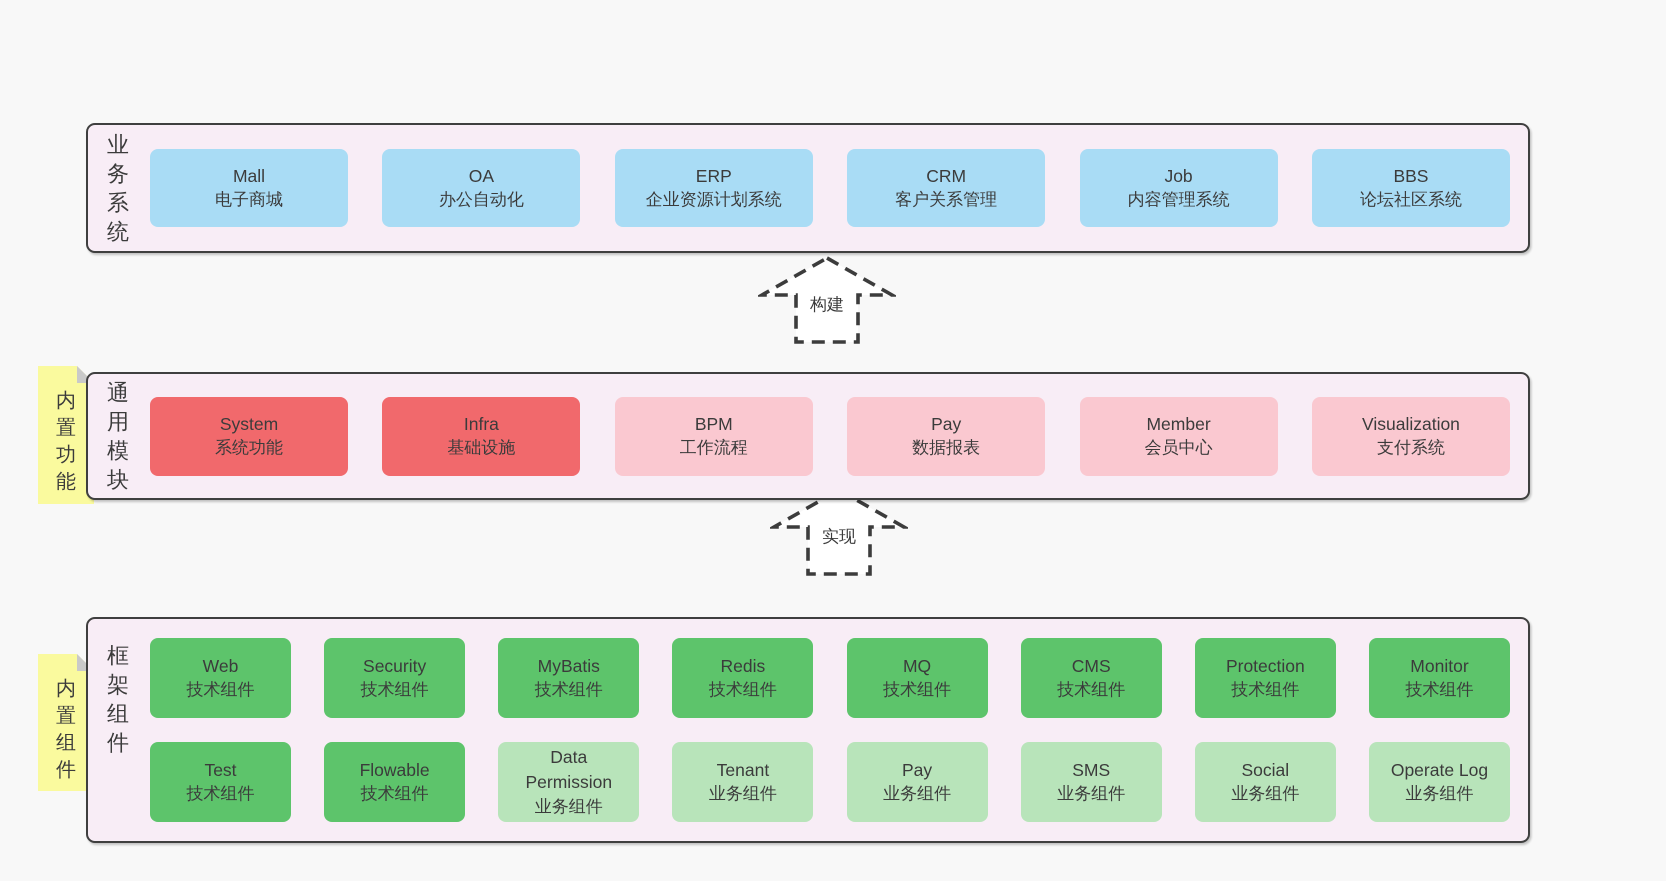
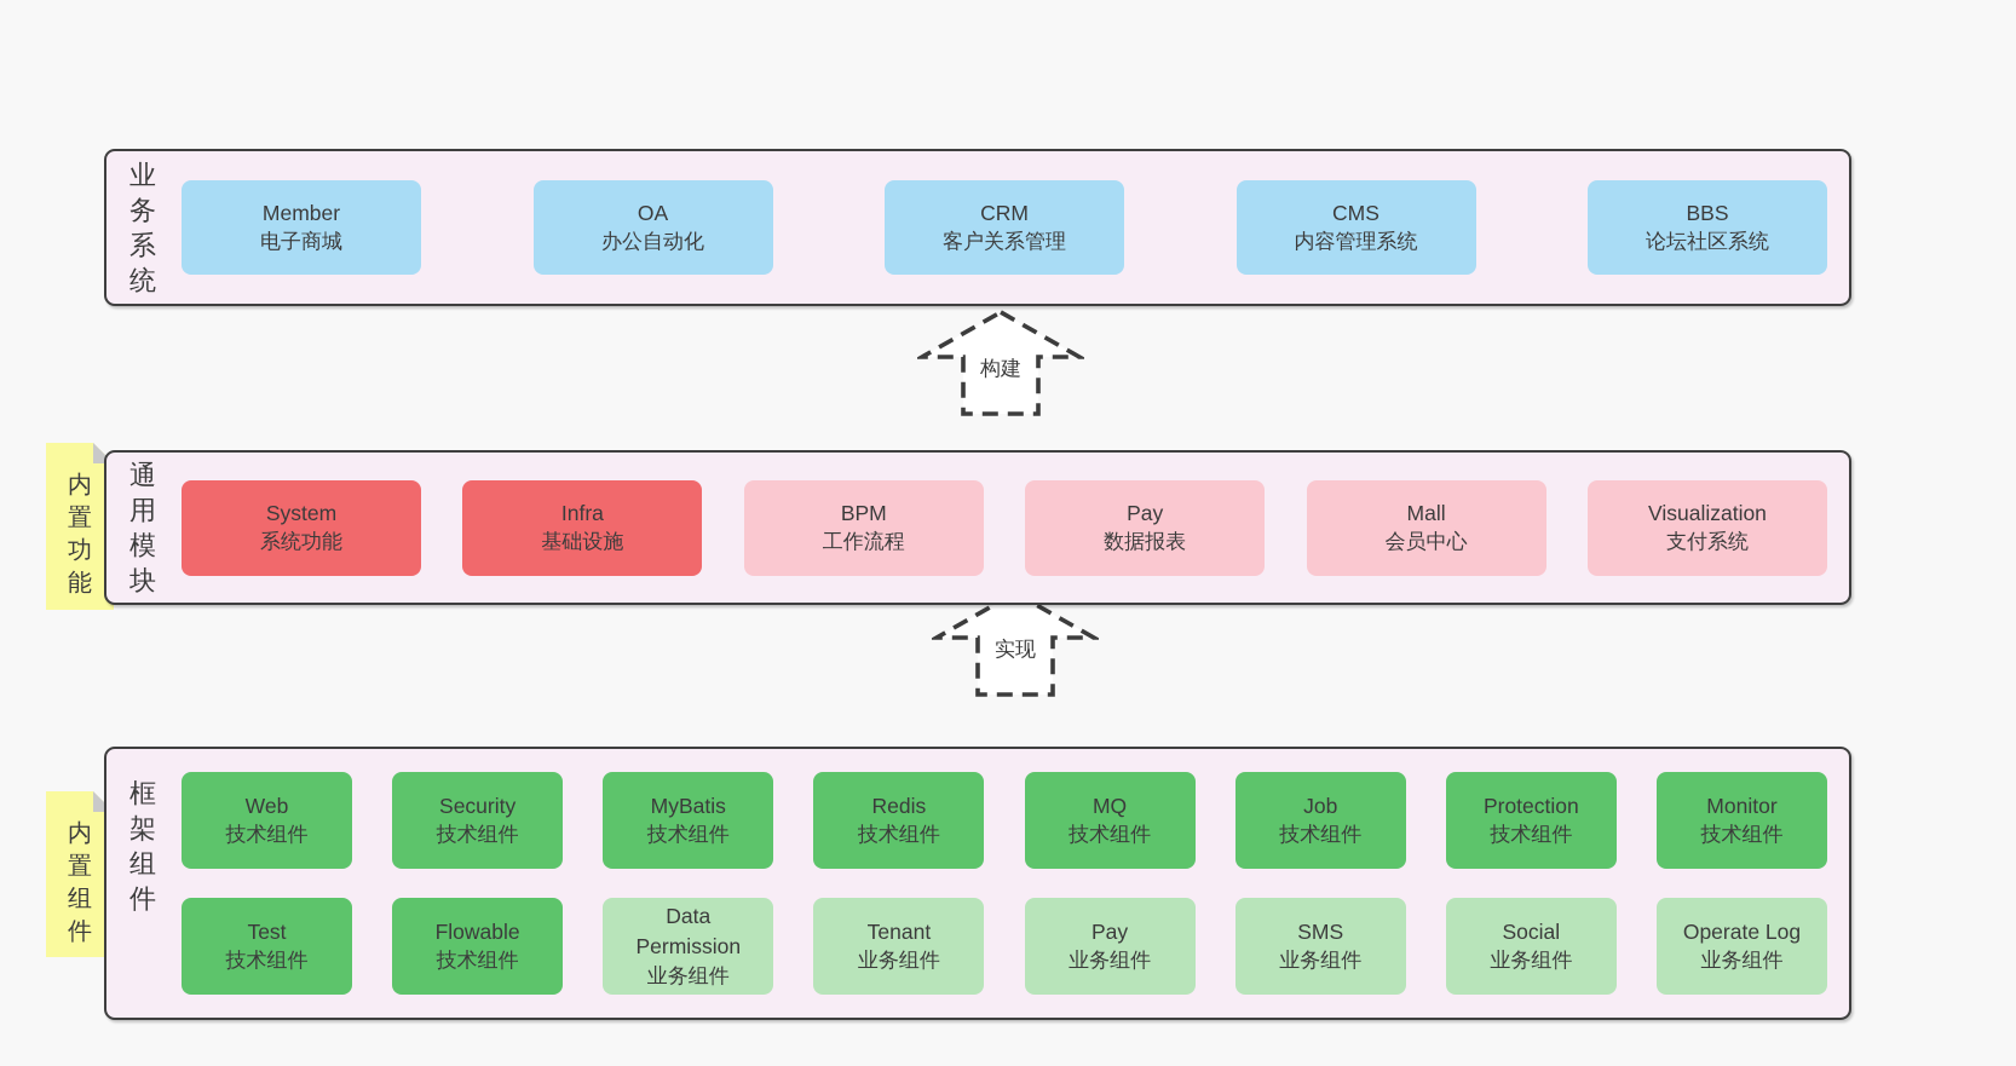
  业务系统
- Mall
+ Member
  电子商城
  OA
  办公自动化
- ERP
- 企业资源计划系统
  CRM
  客户关系管理
- Job
+ CMS
  内容管理系统
  BBS
  论坛社区系统
  构建
  内置功能
  通用模块
  System
  系统功能
  Infra
  基础设施
  BPM
  工作流程
  Pay
  数据报表
- Member
+ Mall
  会员中心
  Visualization
  支付系统
  实现
  内置组件
  框架组件
  Web
  技术组件
  Security
  技术组件
  MyBatis
  技术组件
  Redis
  技术组件
  MQ
  技术组件
- CMS
+ Job
  技术组件
  Protection
  技术组件
  Monitor
  技术组件
  Test
  技术组件
  Flowable
  技术组件
  Data Permission
  业务组件
  Tenant
  业务组件
  Pay
  业务组件
  SMS
  业务组件
  Social
  业务组件
  Operate Log
  业务组件
